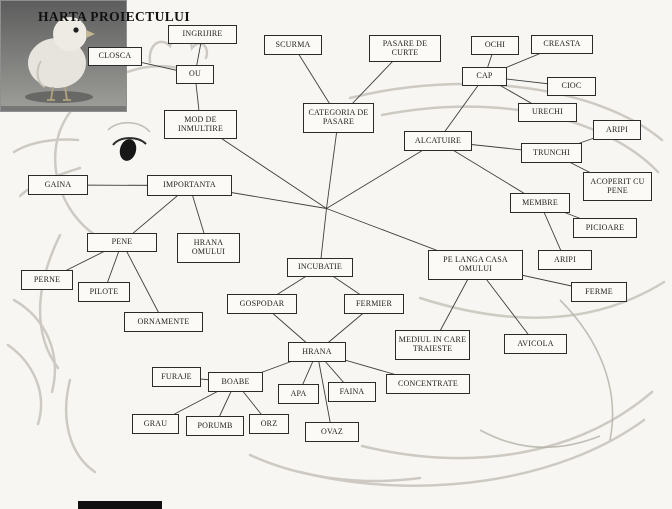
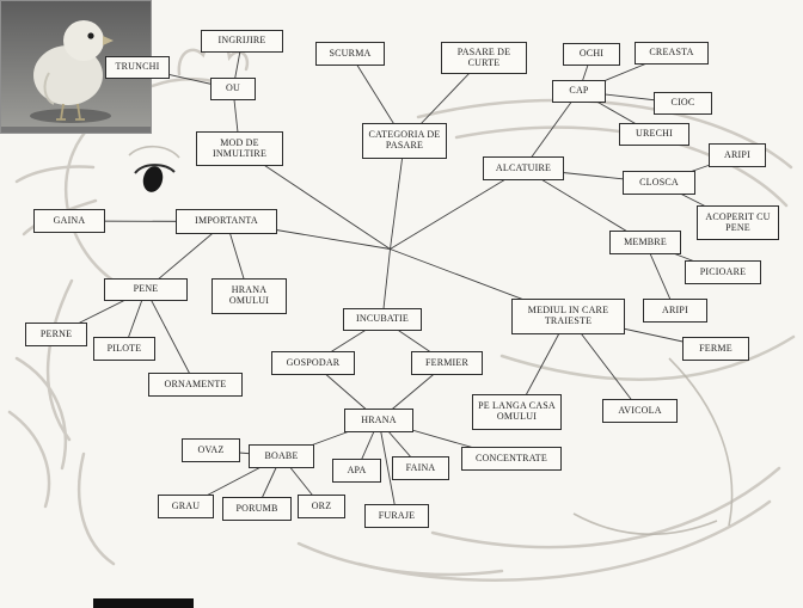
- HARTA PROIECTULUI
  INGRIJIRE
- CLOSCA
+ TRUNCHI
  OU
  SCURMA
  PASARE DE CURTE
  OCHI
  CREASTA
  CAP
  CIOC
  MOD DE INMULTIRE
  CATEGORIA DE PASARE
  URECHI
  ALCATUIRE
  ARIPI
- TRUNCHI
+ CLOSCA
  GAINA
  IMPORTANTA
  ACOPERIT CU PENE
  MEMBRE
  PICIOARE
  PENE
  HRANA OMULUI
  ARIPI
- PE LANGA CASA OMULUI
+ MEDIUL IN CARE TRAIESTE
  INCUBATIE
  PERNE
  PILOTE
  FERME
  GOSPODAR
  FERMIER
  ORNAMENTE
- MEDIUL IN CARE TRAIESTE
+ PE LANGA CASA OMULUI
  AVICOLA
  HRANA
- FURAJE
+ OVAZ
  BOABE
  APA
  FAINA
  CONCENTRATE
  GRAU
  PORUMB
  ORZ
- OVAZ
+ FURAJE
